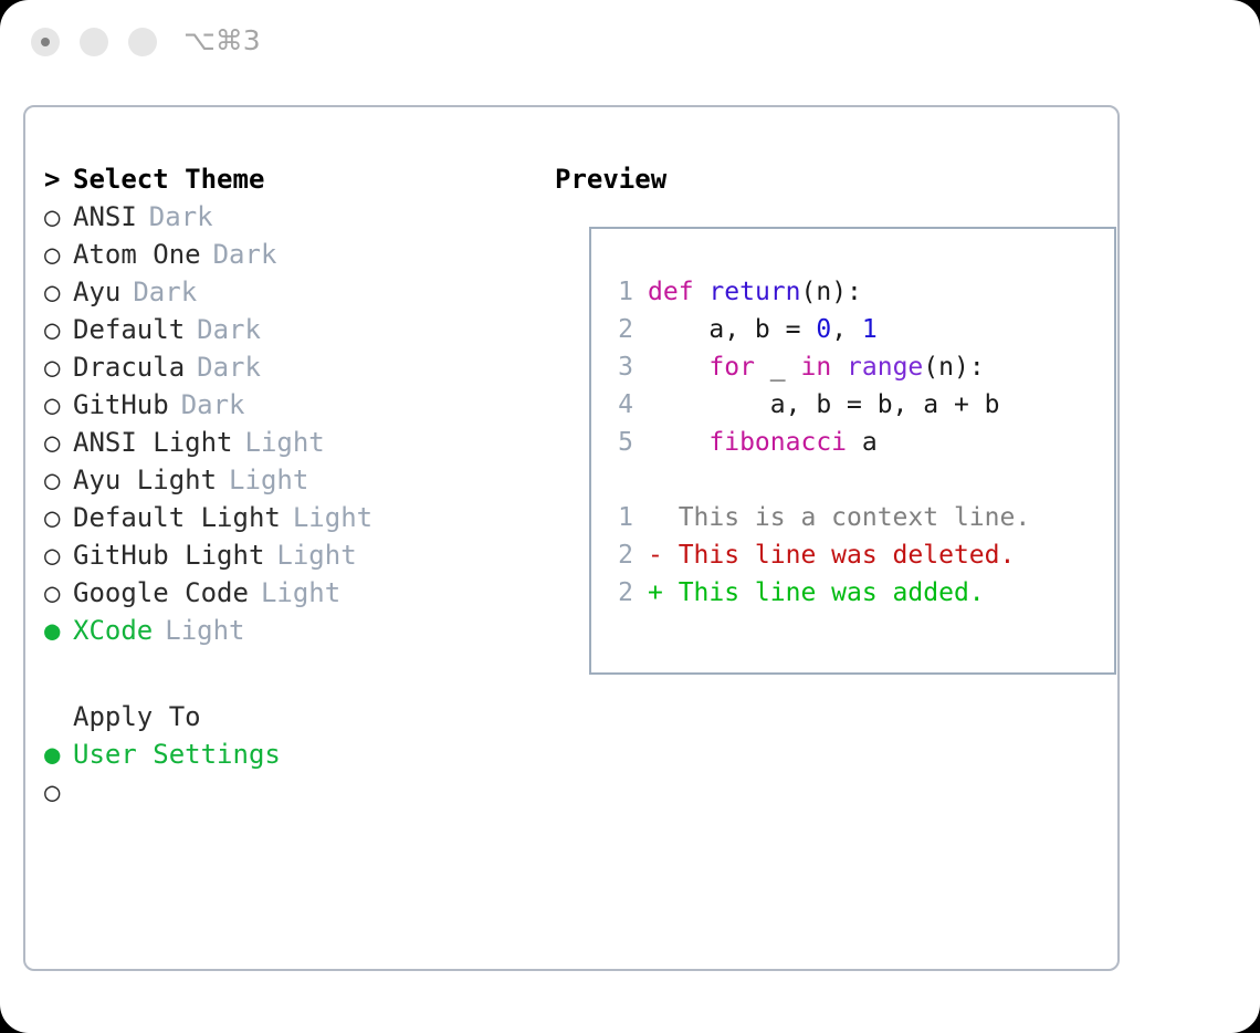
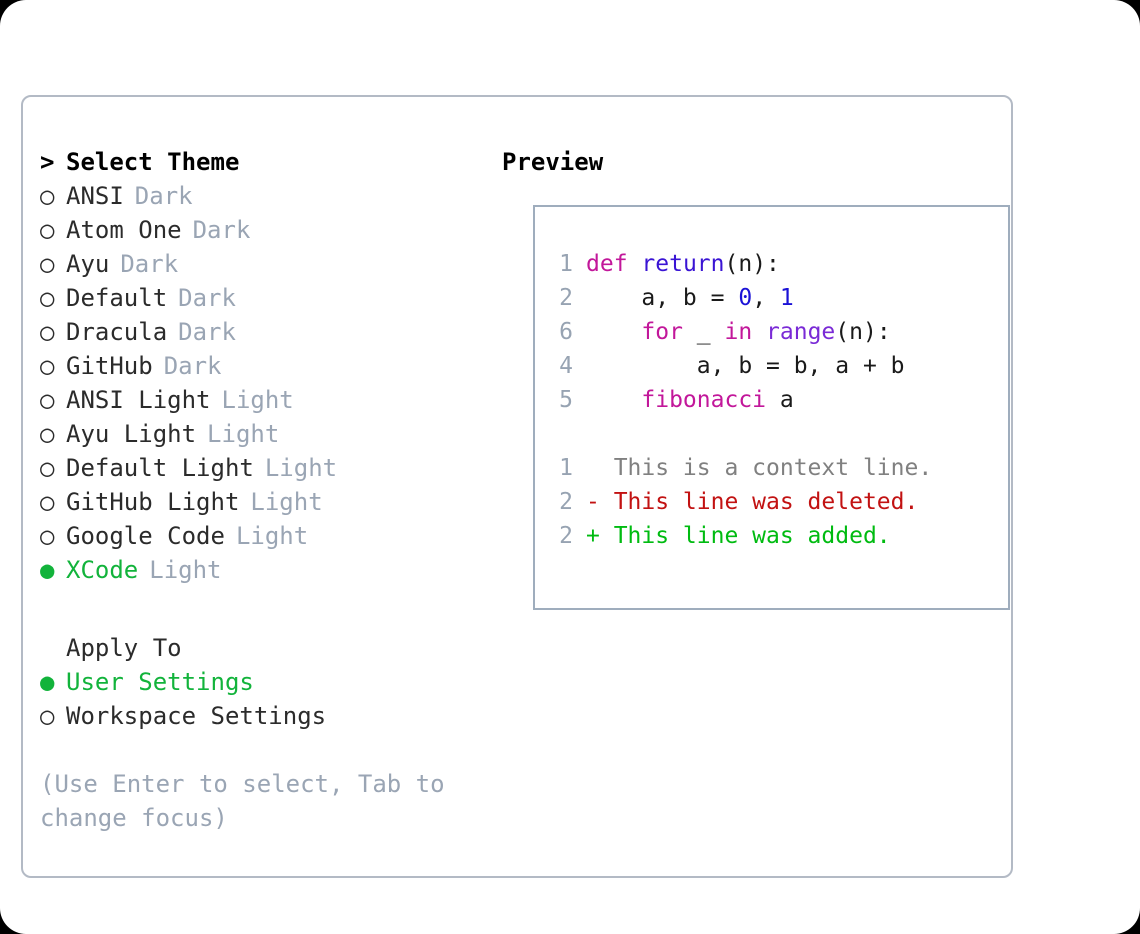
- ⌥⌘3
  >
  Select Theme
  ○
  ANSI
  Dark
  ○
  Atom One
  Dark
  ○
  Ayu
  Dark
  ○
  Default
  Dark
  ○
  Dracula
  Dark
  ○
  GitHub
  Dark
  ○
  ANSI Light
  Light
  ○
  Ayu Light
  Light
  ○
  Default Light
  Light
  ○
  GitHub Light
  Light
  ○
  Google Code
  Light
  ●
  XCode
  Light
  Apply To
  ●
  User Settings
  ○
+ Workspace Settings
+ (Use Enter to select, Tab to
+ change focus)
  Preview
  1
  def return(n):
  2
  a, b = 0, 1
- 3
+ 6
  for _ in range(n):
  4
  a, b = b, a + b
  5
  fibonacci a
  1
  This is a context line.
  2
  - This line was deleted.
  2
  + This line was added.
